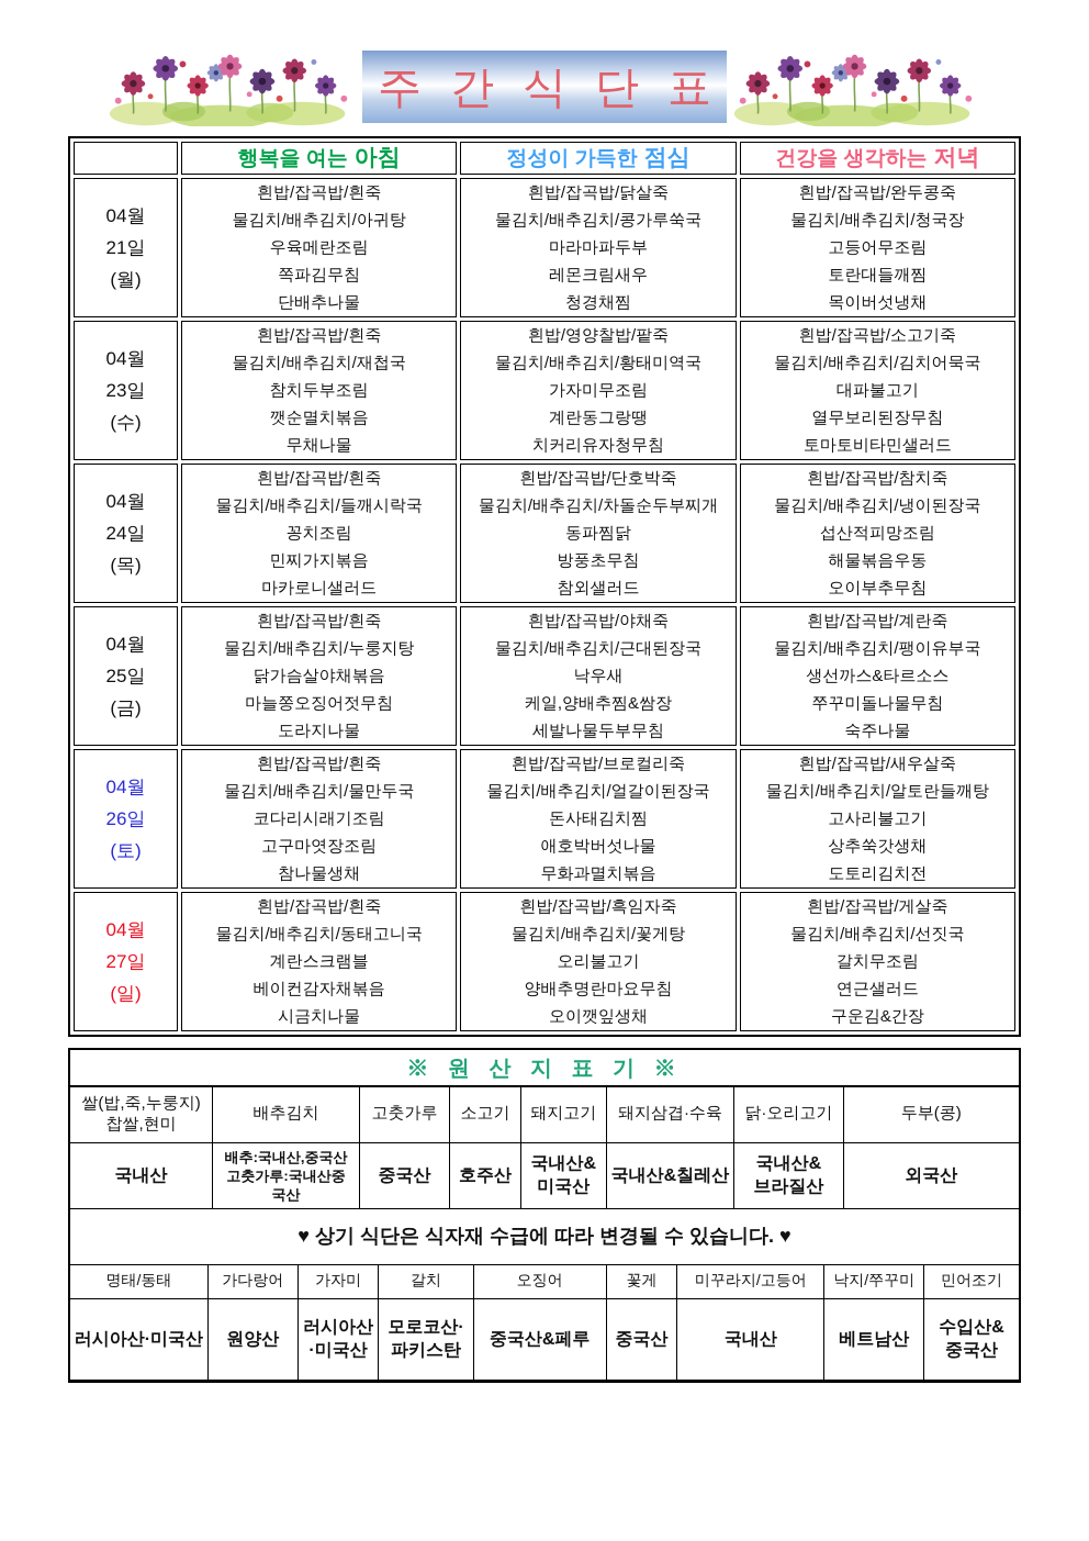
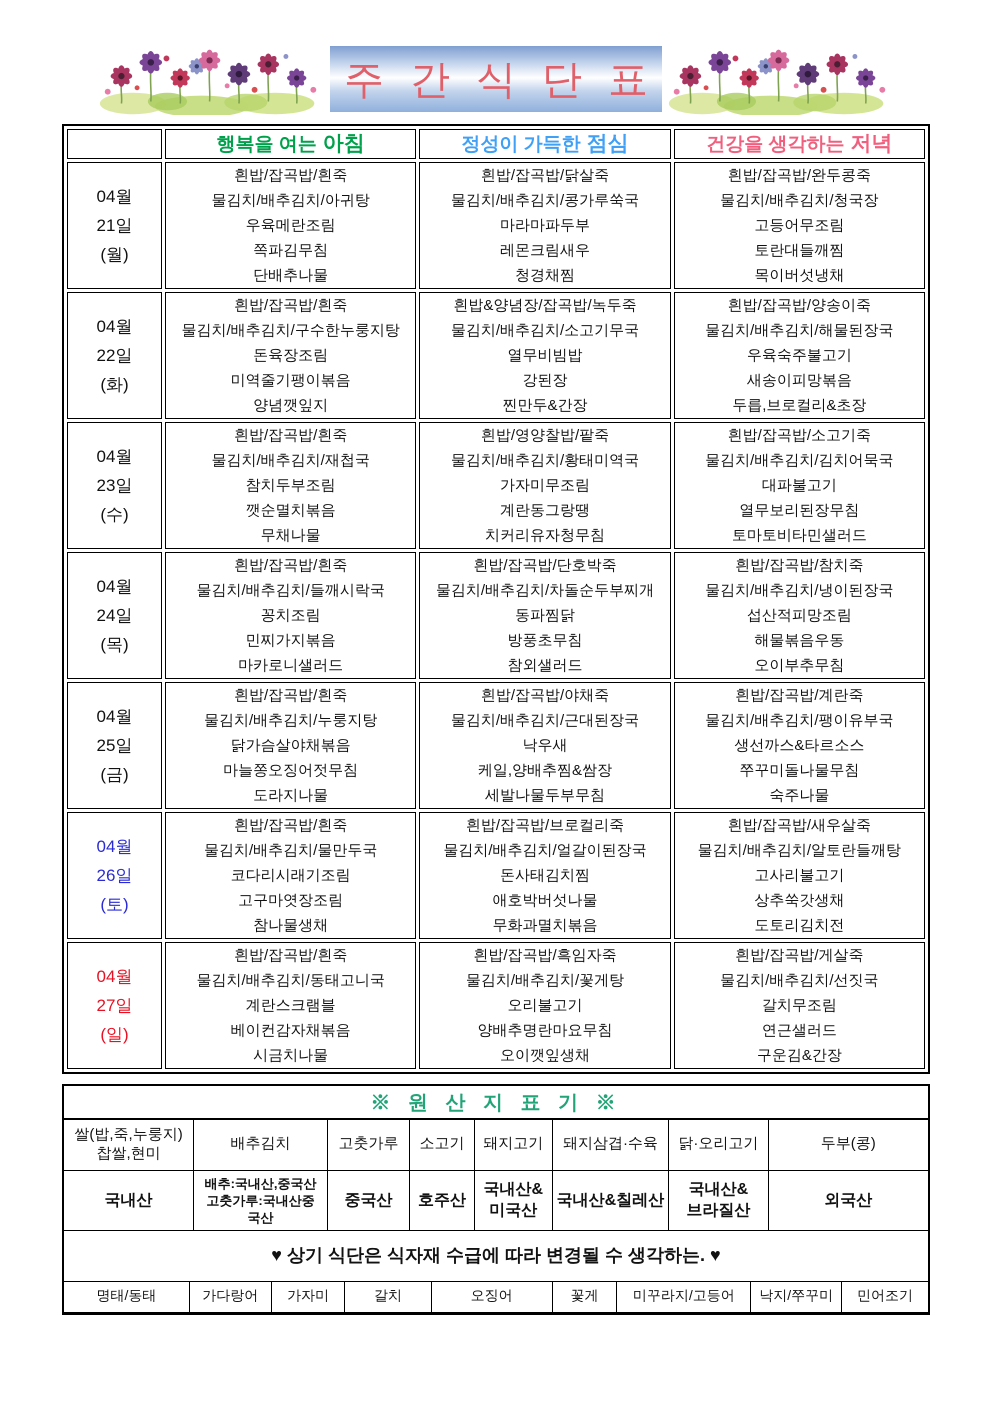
  주 간 식 단 표
  	행복을 여는 아침	정성이 가득한 점심	건강을 생각하는 저녁
  04월21일(월)	흰밥/잡곡밥/흰죽 물김치/배추김치/아귀탕 우육메란조림 쪽파김무침 단배추나물	흰밥/잡곡밥/닭살죽 물김치/배추김치/콩가루쑥국 마라마파두부 레몬크림새우 청경채찜	흰밥/잡곡밥/완두콩죽 물김치/배추김치/청국장 고등어무조림 토란대들깨찜 목이버섯냉채
+ 04월22일(화)	흰밥/잡곡밥/흰죽 물김치/배추김치/구수한누룽지탕 돈육장조림 미역줄기팽이볶음 양념깻잎지	흰밥&양념장/잡곡밥/녹두죽 물김치/배추김치/소고기무국 열무비빔밥 강된장 찐만두&간장	흰밥/잡곡밥/양송이죽 물김치/배추김치/해물된장국 우육숙주불고기 새송이피망볶음 두릅,브로컬리&초장
  04월23일(수)	흰밥/잡곡밥/흰죽 물김치/배추김치/재첩국 참치두부조림 깻순멸치볶음 무채나물	흰밥/영양찰밥/팥죽 물김치/배추김치/황태미역국 가자미무조림 계란동그랑땡 치커리유자청무침	흰밥/잡곡밥/소고기죽 물김치/배추김치/김치어묵국 대파불고기 열무보리된장무침 토마토비타민샐러드
  04월24일(목)	흰밥/잡곡밥/흰죽 물김치/배추김치/들깨시락국 꽁치조림 민찌가지볶음 마카로니샐러드	흰밥/잡곡밥/단호박죽 물김치/배추김치/차돌순두부찌개 동파찜닭 방풍초무침 참외샐러드	흰밥/잡곡밥/참치죽 물김치/배추김치/냉이된장국 섭산적피망조림 해물볶음우동 오이부추무침
  04월25일(금)	흰밥/잡곡밥/흰죽 물김치/배추김치/누룽지탕 닭가슴살야채볶음 마늘쫑오징어젓무침 도라지나물	흰밥/잡곡밥/야채죽 물김치/배추김치/근대된장국 낙우새 케일,양배추찜&쌈장 세발나물두부무침	흰밥/잡곡밥/계란죽 물김치/배추김치/팽이유부국 생선까스&타르소스 쭈꾸미돌나물무침 숙주나물
  04월26일(토)	흰밥/잡곡밥/흰죽 물김치/배추김치/물만두국 코다리시래기조림 고구마엿장조림 참나물생채	흰밥/잡곡밥/브로컬리죽 물김치/배추김치/얼갈이된장국 돈사태김치찜 애호박버섯나물 무화과멸치볶음	흰밥/잡곡밥/새우살죽 물김치/배추김치/알토란들깨탕 고사리불고기 상추쑥갓생채 도토리김치전
  04월27일(일)	흰밥/잡곡밥/흰죽 물김치/배추김치/동태고니국 계란스크램블 베이컨감자채볶음 시금치나물	흰밥/잡곡밥/흑임자죽 물김치/배추김치/꽃게탕 오리불고기 양배추명란마요무침 오이깻잎생채	흰밥/잡곡밥/게살죽 물김치/배추김치/선짓국 갈치무조림 연근샐러드 구운김&간장
  ※ 원 산 지 표 기 ※
  쌀(밥,죽,누룽지) 찹쌀,현미	배추김치	고춧가루	소고기	돼지고기	돼지삼겹·수육	닭·오리고기	두부(콩)
  국내산	배추:국내산,중국산 고춧가루:국내산중 국산	중국산	호주산	국내산& 미국산	국내산&칠레산	국내산& 브라질산	외국산
- ♥ 상기 식단은 식자재 수급에 따라 변경될 수 있습니다. ♥
+ ♥ 상기 식단은 식자재 수급에 따라 변경될 수 생각하는. ♥
  명태/동태	가다랑어	가자미	갈치	오징어	꽃게	미꾸라지/고등어	낙지/쭈꾸미	민어조기
- 러시아산·미국산	원양산	러시아산 ·미국산	모로코산· 파키스탄	중국산&페루	중국산	국내산	베트남산	수입산& 중국산
